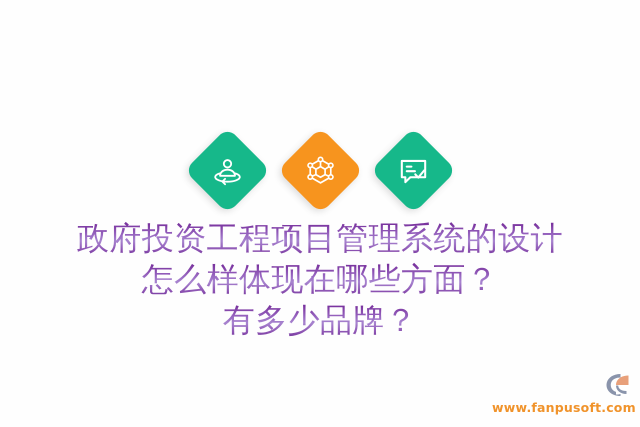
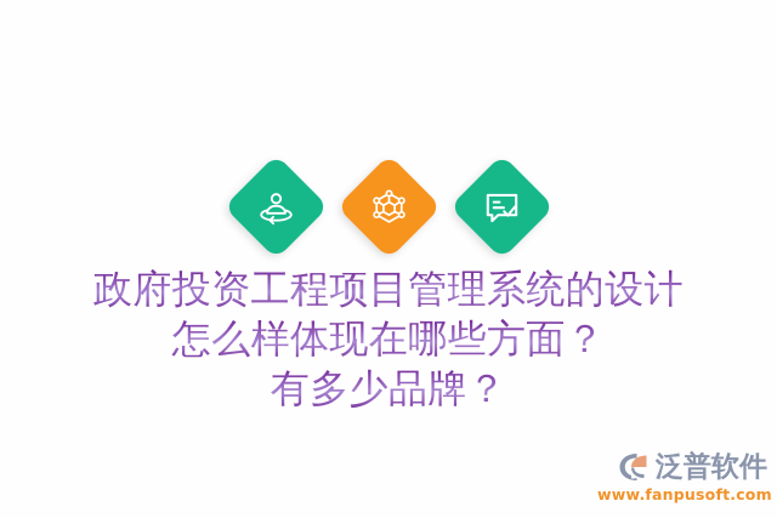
  政府投资工程项目管理系统的设计
  怎么样体现在哪些方面？
  有多少品牌？
+ 泛普软件
  www.fanpusoft.com
